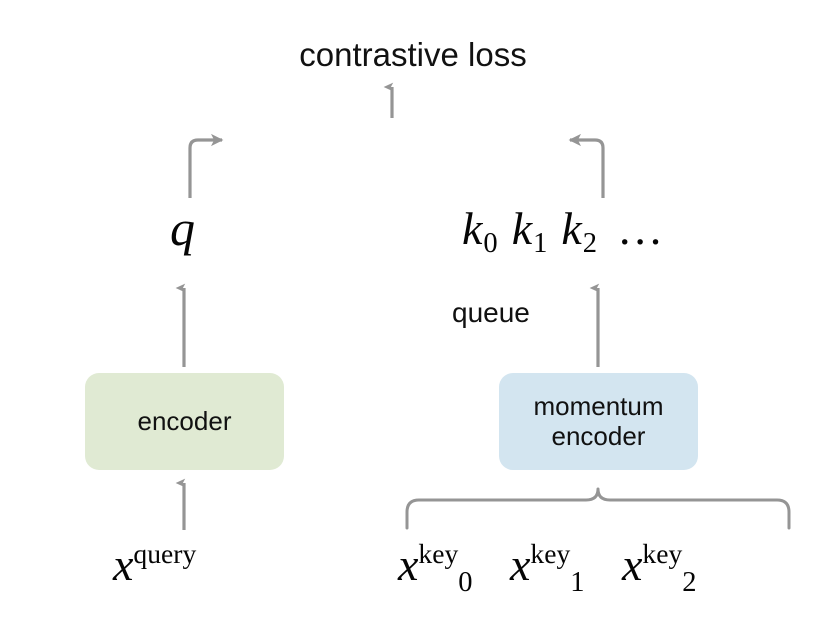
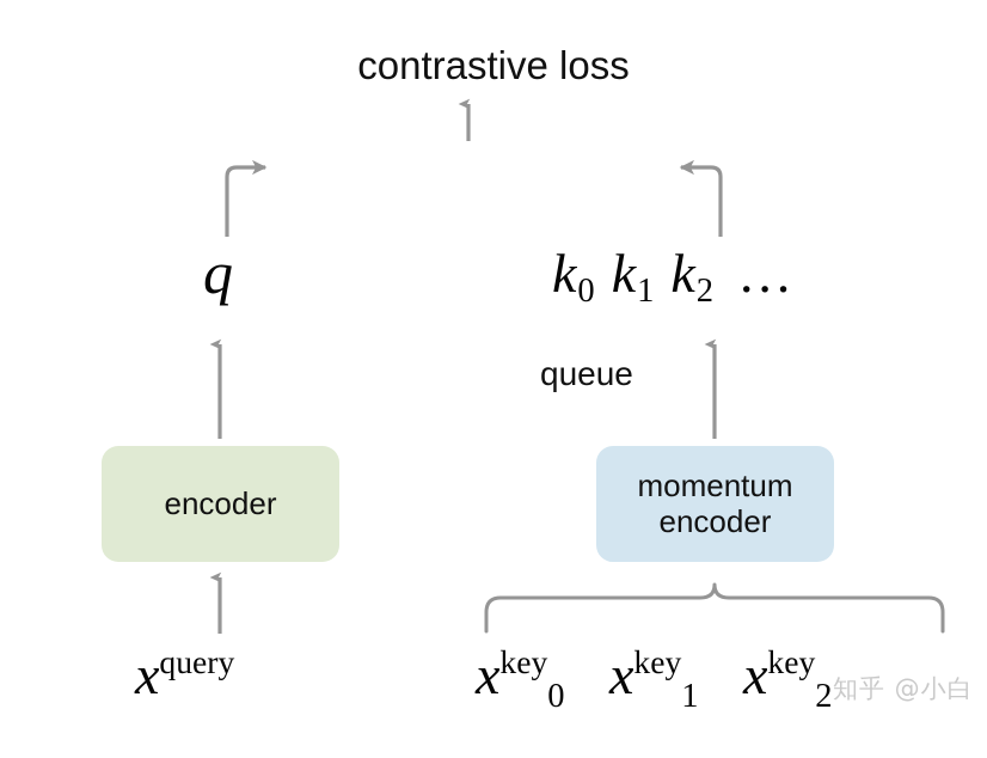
  contrastive loss
  q
  k0 k1 k2 …
  queue
  encoder
  momentum
  encoder
  xquery
  xkey0
  xkey1
  xkey2
+ 知乎 @小白
